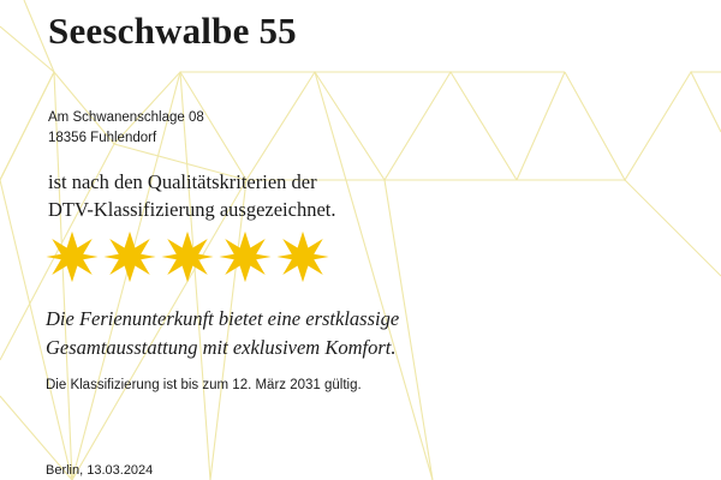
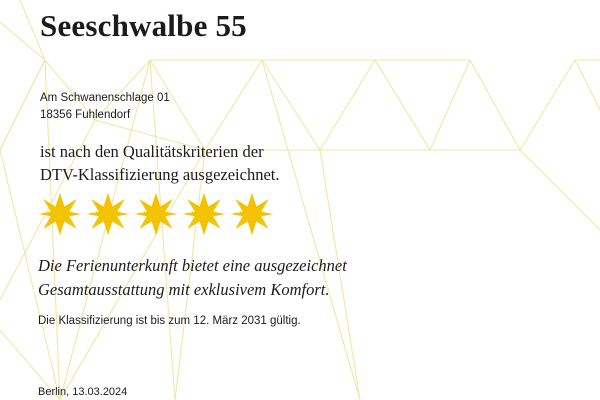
  Seeschwalbe 55
- Am Schwanenschlage 08
+ Am Schwanenschlage 01
  18356 Fuhlendorf
  ist nach den Qualitätskriterien der
  DTV-Klassifizierung ausgezeichnet.
- Die Ferienunterkunft bietet eine erstklassige
+ Die Ferienunterkunft bietet eine ausgezeichnet
  Gesamtausstattung mit exklusivem Komfort.
  Die Klassifizierung ist bis zum 12. März 2031 gültig.
  Berlin, 13.03.2024
